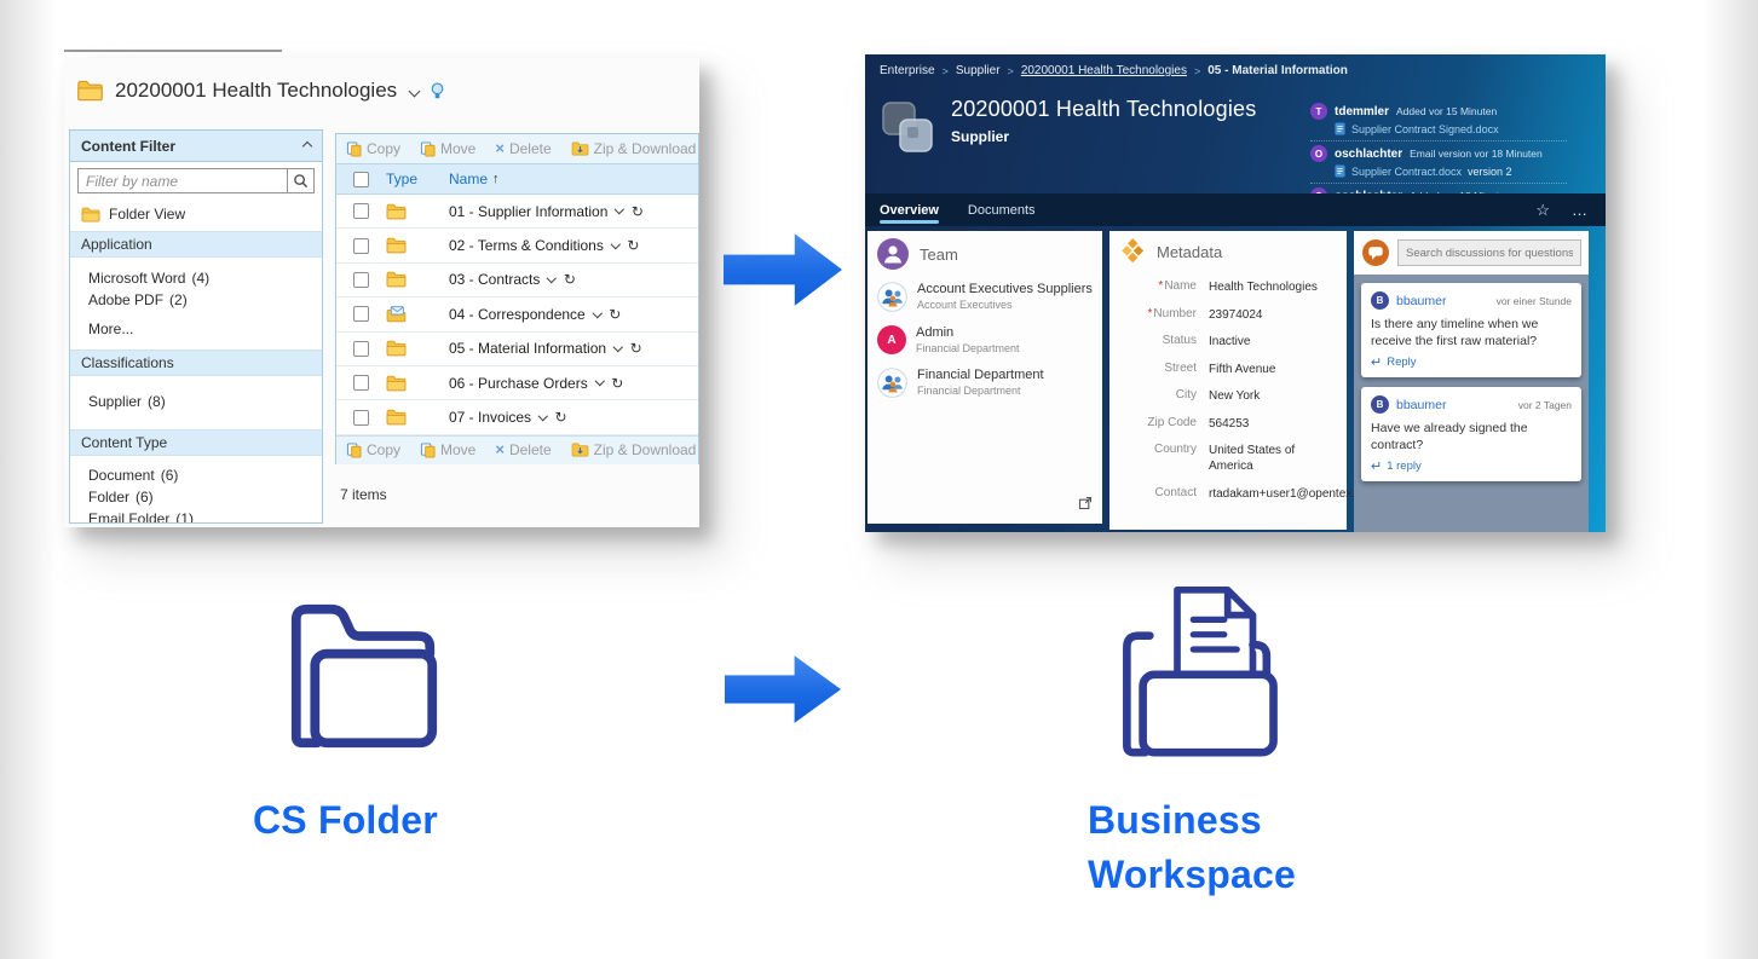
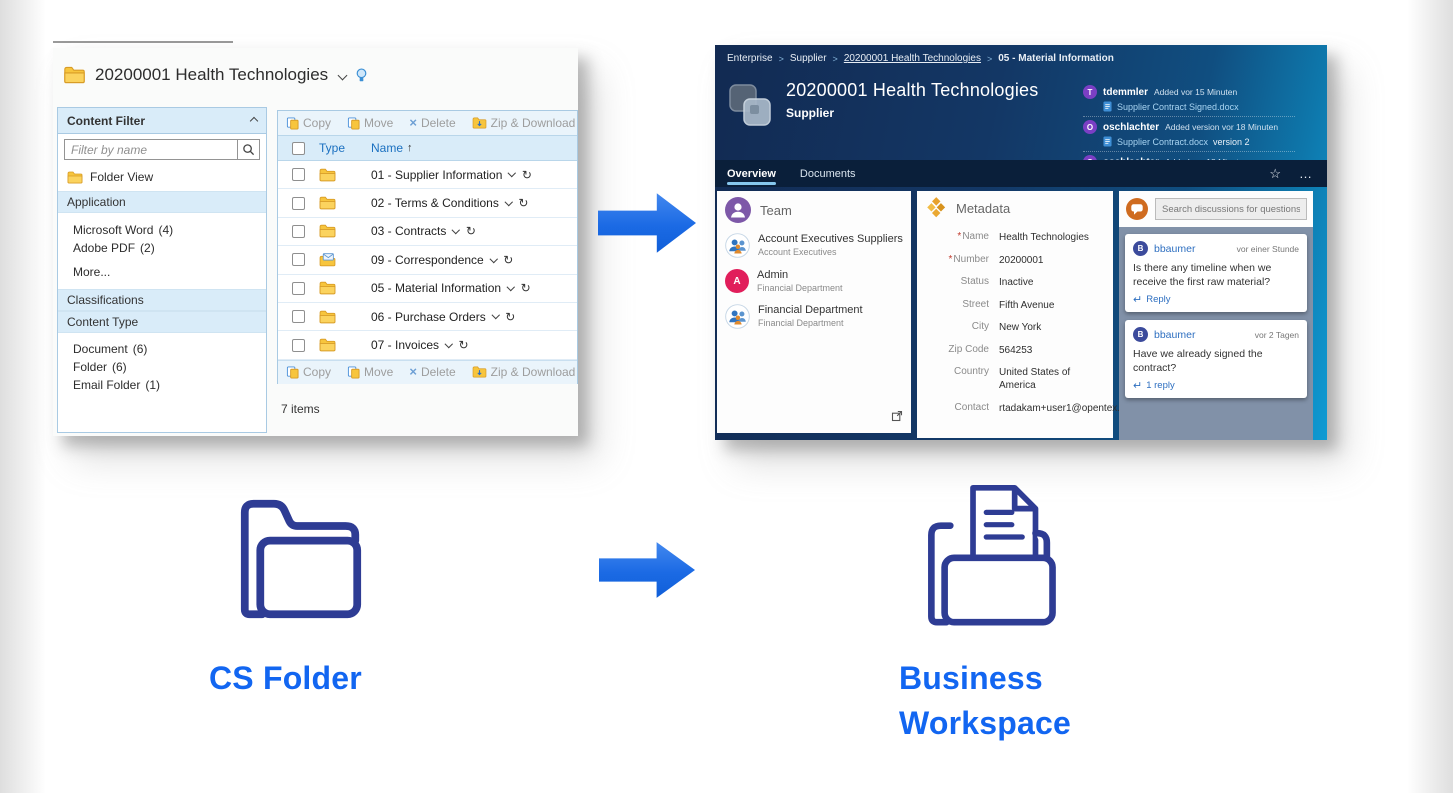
  20200001 Health Technologies
  Content Filter
  Filter by name
  Folder View
  Application
  Microsoft Word (4)
  Adobe PDF (2)
  More...
  Classifications
- Supplier (8)
  Content Type
  Document (6)
  Folder (6)
  Email Folder (1)
  Copy
  Move
  ×
  Delete
  Zip & Download
  Type
  Name
  ↑
  01 - Supplier Information
  ↻
  02 - Terms & Conditions
  ↻
  03 - Contracts
  ↻
- 04 - Correspondence
+ 09 - Correspondence
  ↻
  05 - Material Information
  ↻
  06 - Purchase Orders
  ↻
  07 - Invoices
  ↻
  Copy
  Move
  ×
  Delete
  Zip & Download
  7 items
  Enterprise
  >
  Supplier
  >
  20200001 Health Technologies
  >
  05 - Material Information
  20200001 Health Technologies
  Supplier
  T
  tdemmler
  Added vor 15 Minuten
  Supplier Contract Signed.docx
  O
  oschlachter
- Email version vor 18 Minuten
+ Added version vor 18 Minuten
  Supplier Contract.docx
  version 2
  Overview
  Documents
  ☆
  …
  Team
  Account Executives Suppliers
  Account Executives
  A
  Admin
  Financial Department
  Financial Department
  Financial Department
  Metadata
  Name
  Health Technologies
  Number
- 23974024
+ 20200001
  Status
  Inactive
  Street
  Fifth Avenue
  City
  New York
  Zip Code
  564253
  Country
  United States of America
  Contact
  rtadakam+user1@opentex
  Search discussions for questions
  B
  bbaumer
  vor einer Stunde
  Is there any timeline when we receive the first raw material?
  ↵
  Reply
  B
  bbaumer
  vor 2 Tagen
  Have we already signed the contract?
  ↵
  1 reply
  CS Folder
  Business
  Workspace
